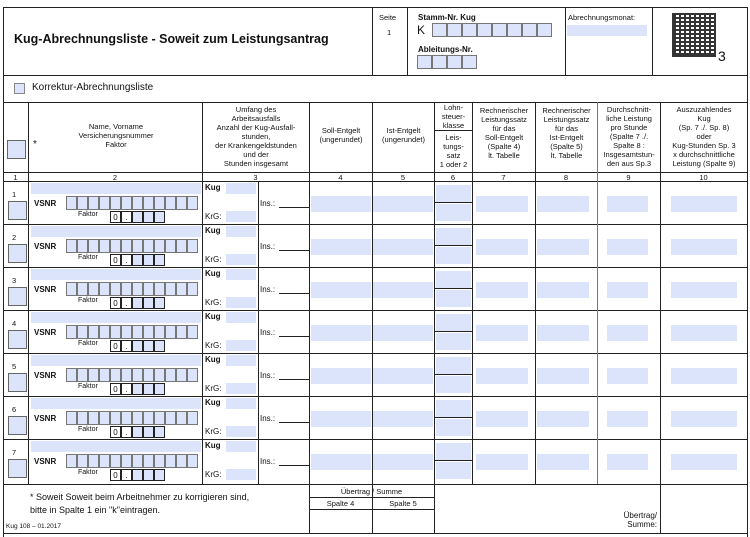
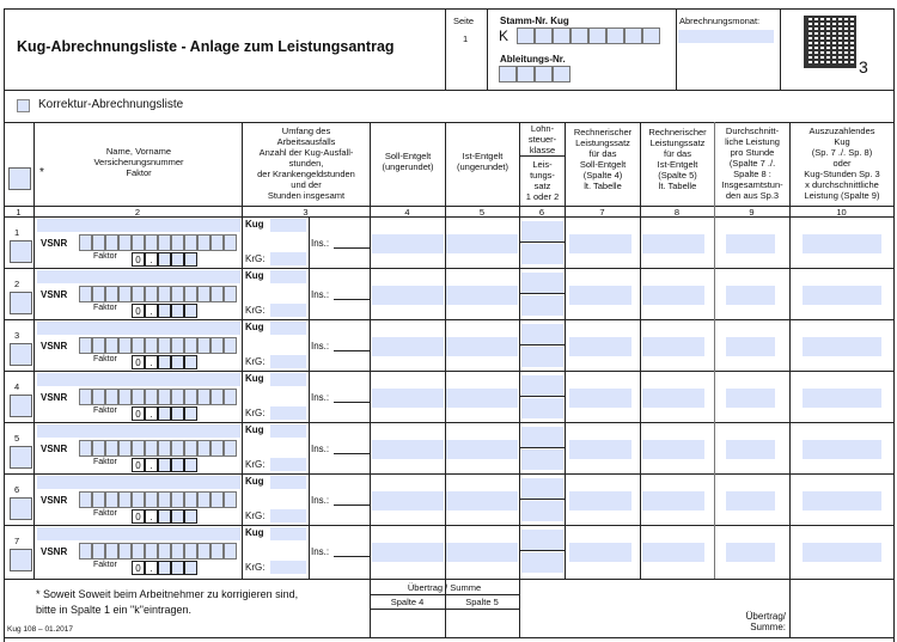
- Kug-Abrechnungsliste - Soweit zum Leistungsantrag
+ Kug-Abrechnungsliste - Anlage zum Leistungsantrag
  Seite
  1
  Stamm-Nr. Kug
  K
  Ableitungs-Nr.
  Abrechnungsmonat:
  3
  Korrektur-Abrechnungsliste
  *
  Name, Vorname
  Versicherungsnummer
  Faktor
  Umfang des
  Arbeitsausfalls
  Anzahl der Kug-Ausfall-
  stunden,
  der Krankengeldstunden
  und der
  Stunden insgesamt
  Soll-Entgelt
  (ungerundet)
  Ist-Entgelt
  (ungerundet)
  Lohn-
  steuer-
  klasse
  Leis-
  tungs-
  satz
  1 oder 2
  Rechnerischer
  Leistungssatz
  für das
  Soll-Entgelt
  (Spalte 4)
  lt. Tabelle
  Rechnerischer
  Leistungssatz
  für das
  Ist-Entgelt
  (Spalte 5)
  lt. Tabelle
  Durchschnitt-
  liche Leistung
  pro Stunde
  (Spalte 7 ./.
  Spalte 8 :
  Insgesamtstun-
  den aus Sp.3
  Auszuzahlendes
  Kug
  (Sp. 7 ./. Sp. 8)
  oder
  Kug-Stunden Sp. 3
  x durchschnittliche
  Leistung (Spalte 9)
  1
  2
  3
  4
  5
  6
  7
  8
  9
  10
  1
  VSNR
  0
  .
  Kug
  KrG:
  Ins.:
  2
  VSNR
  0
  .
  Kug
  KrG:
  Ins.:
  3
  VSNR
  0
  .
  Kug
  KrG:
  Ins.:
  4
  VSNR
  0
  .
  Kug
  KrG:
  Ins.:
  5
  VSNR
  0
  .
  Kug
  KrG:
  Ins.:
  6
  VSNR
  0
  .
  Kug
  KrG:
  Ins.:
  7
  VSNR
  0
  .
  Kug
  KrG:
  Ins.:
  * Soweit Soweit beim Arbeitnehmer zu korrigieren sind,
  bitte in Spalte 1 ein "k"eintragen.
  Übertrag / Summe
  Spalte 4
  Spalte 5
  Übertrag/
  Summe:
